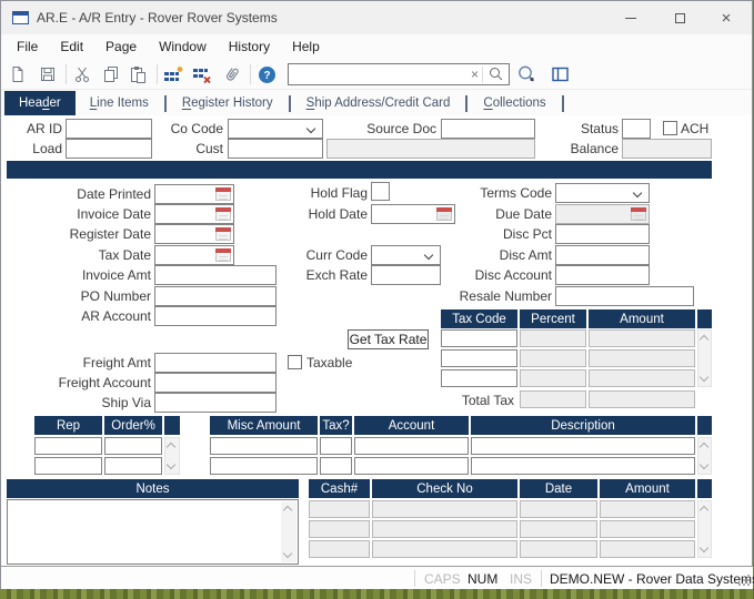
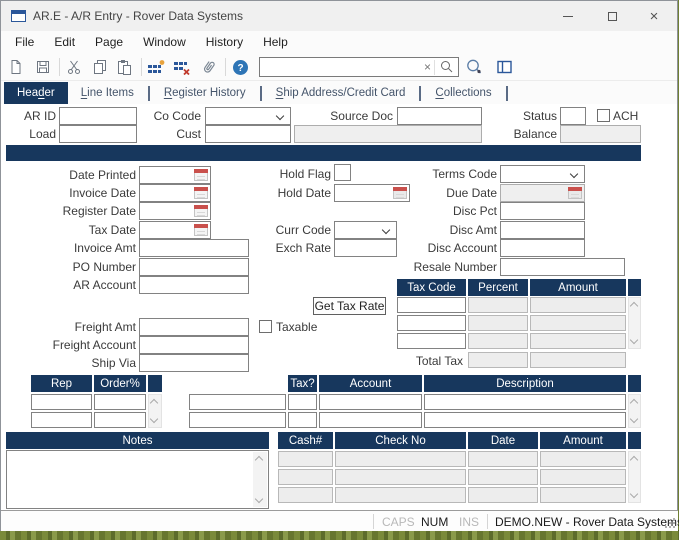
- AR.E - A/R Entry - Rover Rover Systems
+ AR.E - A/R Entry - Rover Data Systems
  ×
  File
  Edit
  Page
  Window
  History
  Help
  ?
  ×
  Header
  Line Items
  Register History
  Ship Address/Credit Card
  Collections
  AR ID
  Co Code
  Source Doc
  Status
  ACH
  Load
  Cust
  Balance
  Date Printed
  Invoice Date
  Register Date
  Tax Date
  Invoice Amt
  PO Number
  AR Account
  Freight Amt
  Freight Account
  Ship Via
  Hold Flag
  Hold Date
  Curr Code
  Exch Rate
  Get Tax Rate
  Taxable
  Terms Code
  Due Date
  Disc Pct
  Disc Amt
  Disc Account
  Resale Number
  Tax Code
  Percent
  Amount
  Total Tax
  Rep
  Order%
- Misc Amount
  Tax?
  Account
  Description
  Notes
  Cash#
  Check No
  Date
  Amount
  CAPS
  NUM
  INS
  DEMO.NEW - Rover Data Syst
